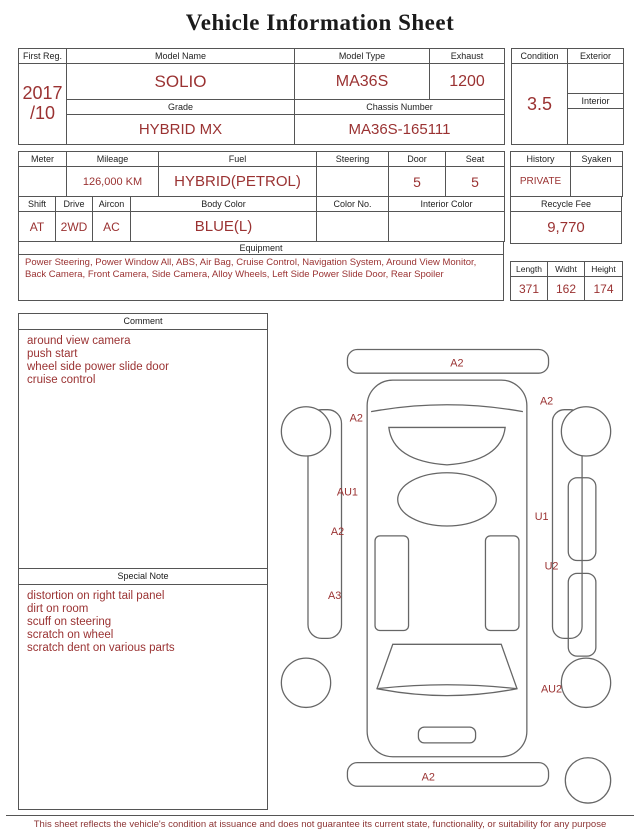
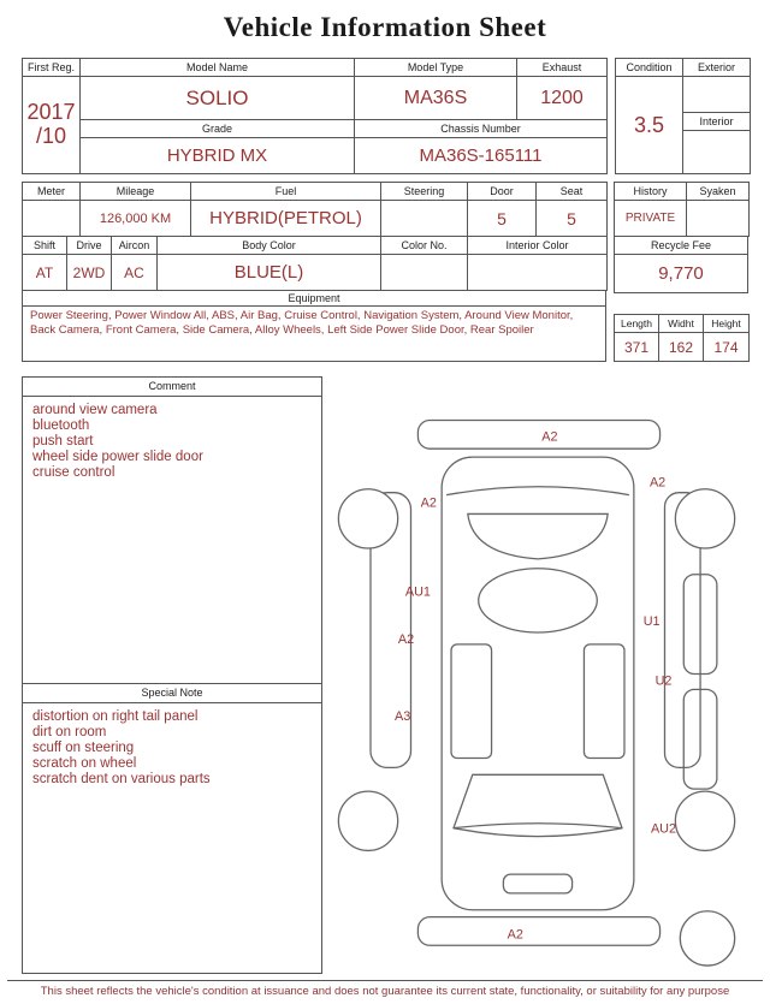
  Vehicle Information Sheet
  First Reg.	Model Name	Model Type	Exhaust
  2017 /10	SOLIO	MA36S	1200
  Grade	Chassis Number
  HYBRID MX	MA36S-165111
  Condition	Exterior
  3.5
  Interior
  Meter	Mileage	Fuel	Steering	Door	Seat
  	126,000 KM	HYBRID(PETROL)		5	5
  Shift	Drive	Aircon	Body Color	Color No.	Interior Color
  AT	2WD	AC	BLUE(L)
  Equipment
  Power Steering, Power Window All, ABS, Air Bag, Cruise Control, Navigation System, Around View Monitor, Back Camera, Front Camera, Side Camera, Alloy Wheels, Left Side Power Slide Door, Rear Spoiler
  History	Syaken
  PRIVATE
  Recycle Fee
  9,770
  Length	Widht	Height
  371	162	174
  Comment
  around view camera
+ bluetooth
  push start
  wheel side power slide door
  cruise control
  Special Note
  distortion on right tail panel
  dirt on room
  scuff on steering
  scratch on wheel
  scratch dent on various parts
  A2
  A2
  A2
  AU1
  A2
  A3
  U1
  U2
  AU2
  A2
  This sheet reflects the vehicle's condition at issuance and does not guarantee its current state, functionality, or suitability for any purpose
